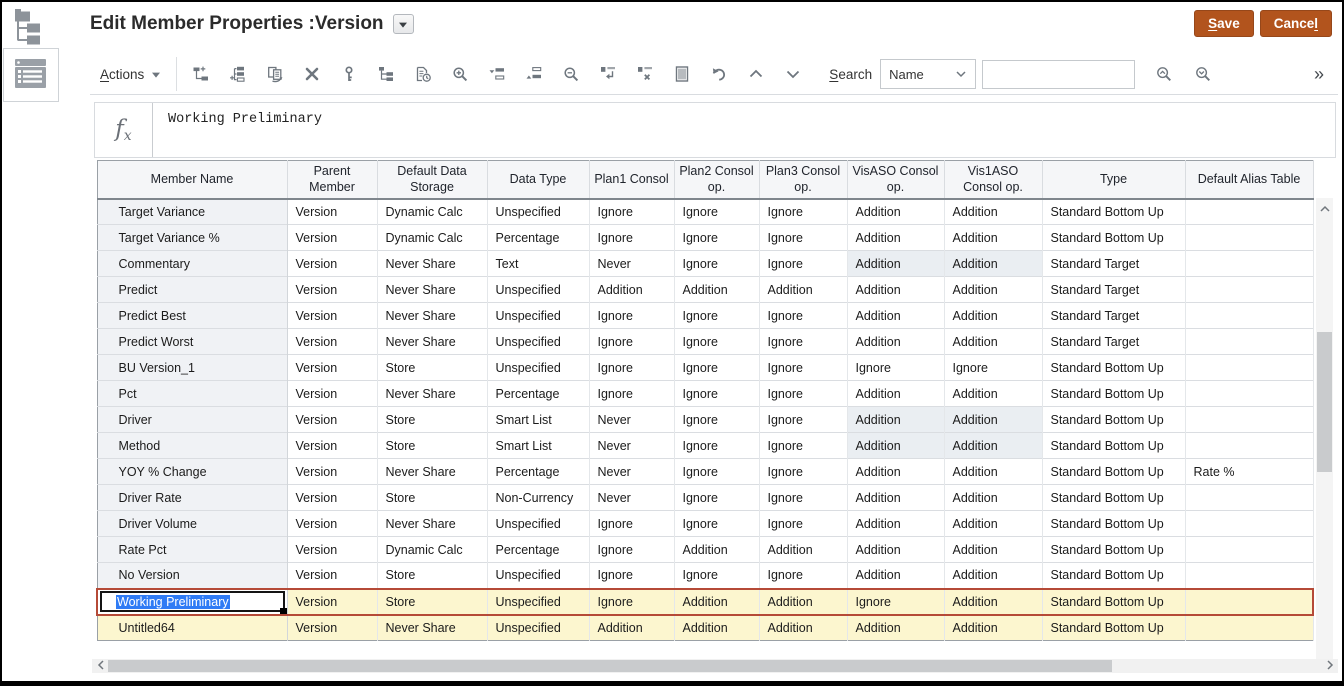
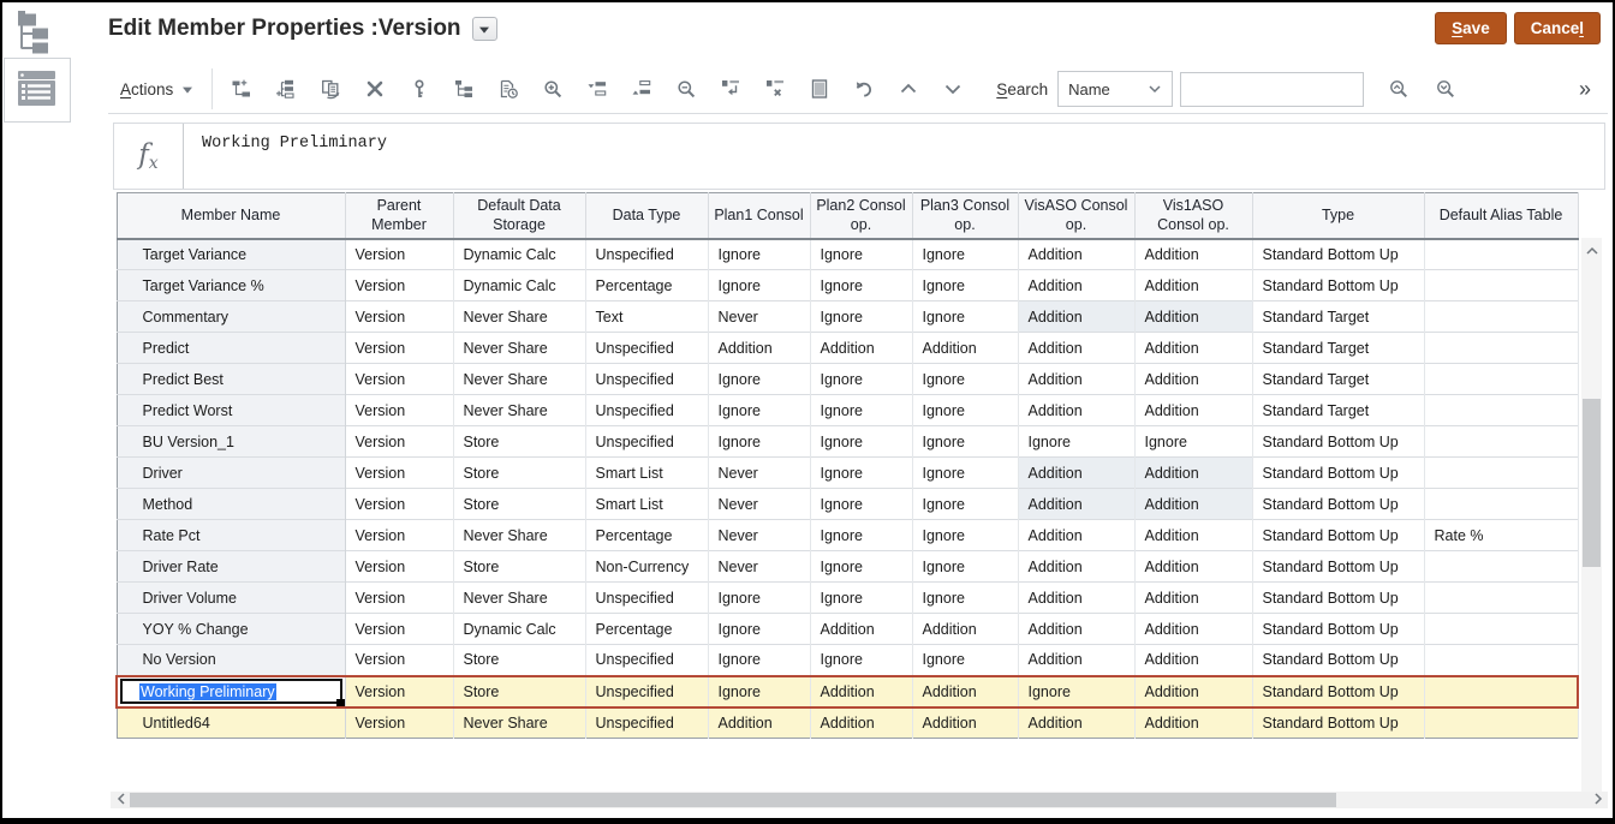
  Edit Member Properties :Version
  Save
  Cancel
  Actions
  Search
  Name
  »
  fx
  Working Preliminary
  Member Name	Parent Member	Default Data Storage	Data Type	Plan1 Consol	Plan2 Consol op.	Plan3 Consol op.	VisASO Consol op.	Vis1ASO Consol op.	Type	Default Alias Table
  Target Variance	Version	Dynamic Calc	Unspecified	Ignore	Ignore	Ignore	Addition	Addition	Standard Bottom Up
  Target Variance %	Version	Dynamic Calc	Percentage	Ignore	Ignore	Ignore	Addition	Addition	Standard Bottom Up
  Commentary	Version	Never Share	Text	Never	Ignore	Ignore	Addition	Addition	Standard Target
  Predict	Version	Never Share	Unspecified	Addition	Addition	Addition	Addition	Addition	Standard Target
  Predict Best	Version	Never Share	Unspecified	Ignore	Ignore	Ignore	Addition	Addition	Standard Target
  Predict Worst	Version	Never Share	Unspecified	Ignore	Ignore	Ignore	Addition	Addition	Standard Target
  BU Version_1	Version	Store	Unspecified	Ignore	Ignore	Ignore	Ignore	Ignore	Standard Bottom Up
- Pct	Version	Never Share	Percentage	Ignore	Ignore	Ignore	Addition	Addition	Standard Bottom Up
  Driver	Version	Store	Smart List	Never	Ignore	Ignore	Addition	Addition	Standard Bottom Up
  Method	Version	Store	Smart List	Never	Ignore	Ignore	Addition	Addition	Standard Bottom Up
- YOY % Change	Version	Never Share	Percentage	Never	Ignore	Ignore	Addition	Addition	Standard Bottom Up	Rate %
+ Rate Pct	Version	Never Share	Percentage	Never	Ignore	Ignore	Addition	Addition	Standard Bottom Up	Rate %
  Driver Rate	Version	Store	Non-Currency	Never	Ignore	Ignore	Addition	Addition	Standard Bottom Up
  Driver Volume	Version	Never Share	Unspecified	Ignore	Ignore	Ignore	Addition	Addition	Standard Bottom Up
- Rate Pct	Version	Dynamic Calc	Percentage	Ignore	Addition	Addition	Addition	Addition	Standard Bottom Up
+ YOY % Change	Version	Dynamic Calc	Percentage	Ignore	Addition	Addition	Addition	Addition	Standard Bottom Up
  No Version	Version	Store	Unspecified	Ignore	Ignore	Ignore	Addition	Addition	Standard Bottom Up
  Working Preliminary	Version	Store	Unspecified	Ignore	Addition	Addition	Ignore	Addition	Standard Bottom Up
  Untitled64	Version	Never Share	Unspecified	Addition	Addition	Addition	Addition	Addition	Standard Bottom Up
